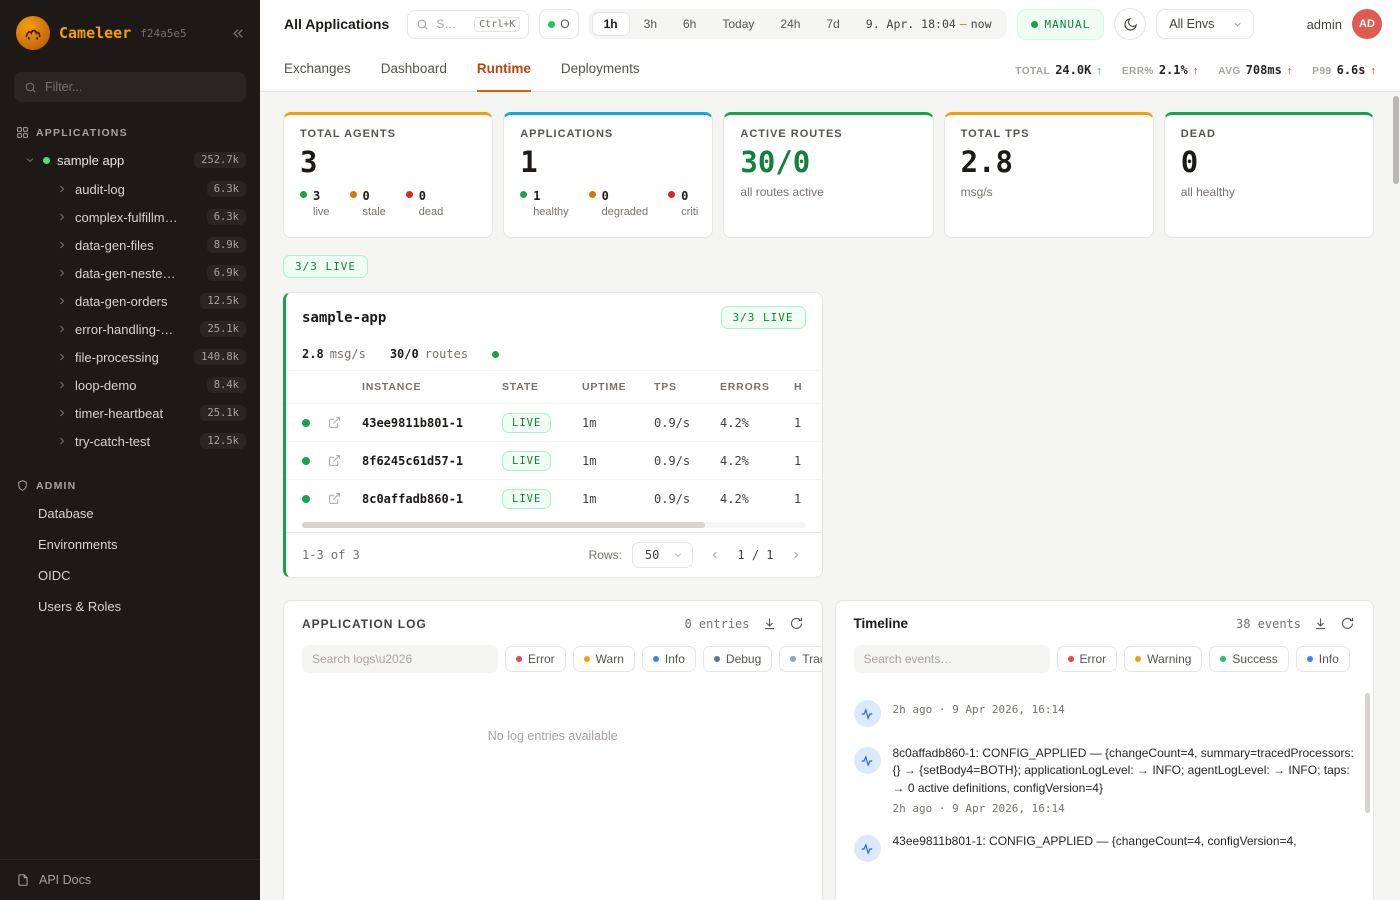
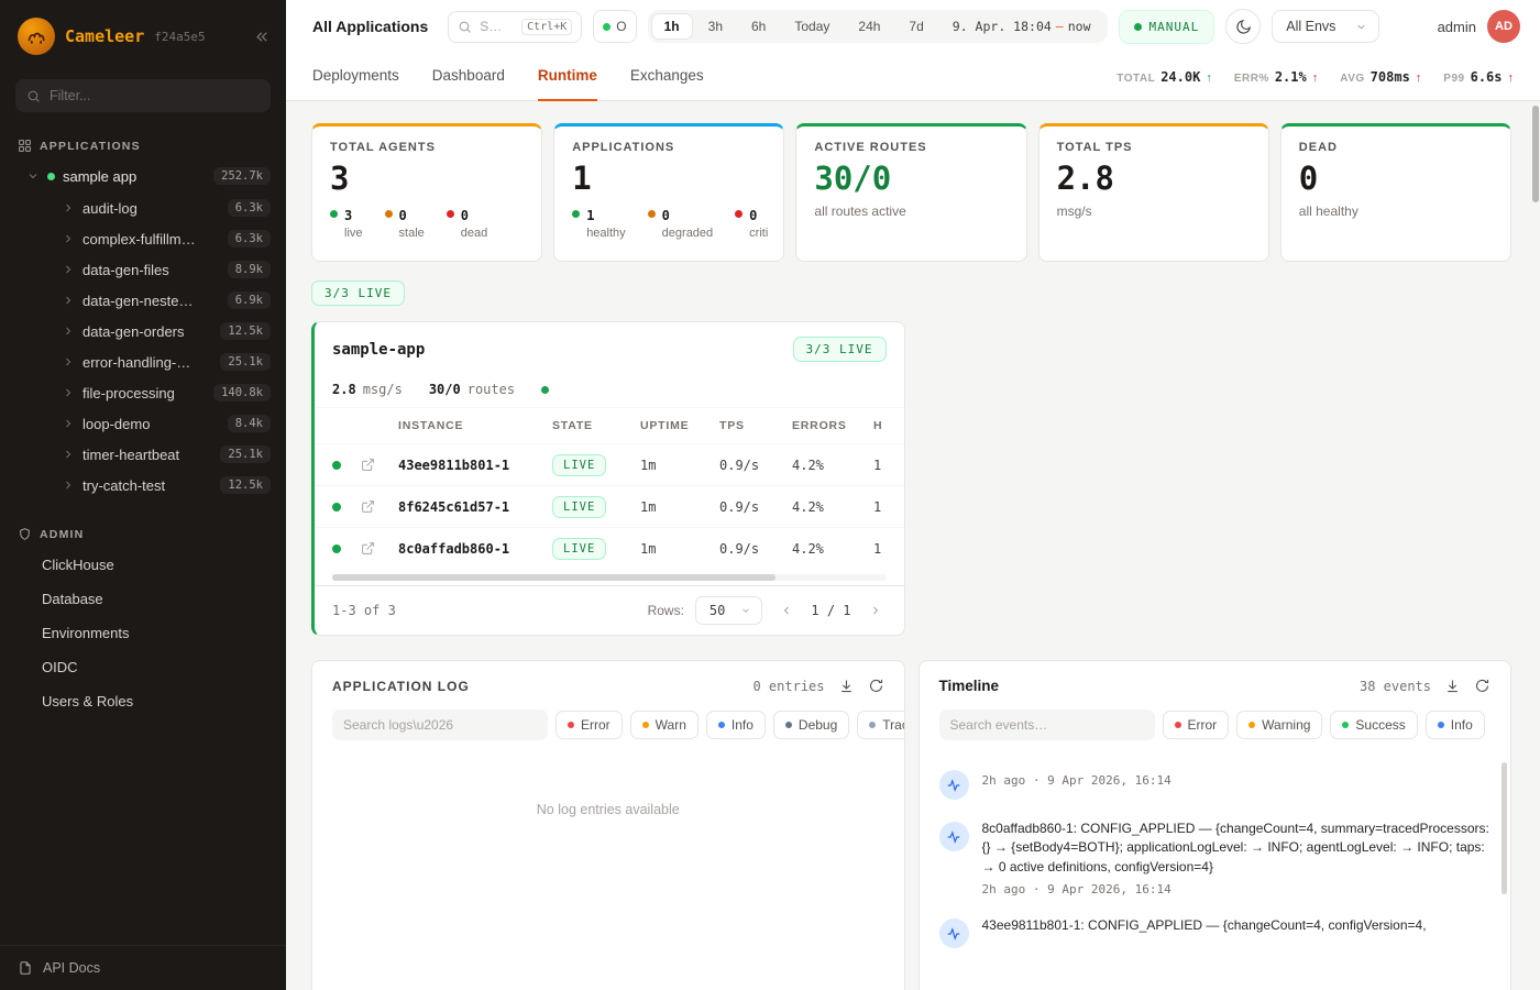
  Cameleer
  f24a5e5
  Filter...
  APPLICATIONS
  sample app
  252.7k
  audit-log
  6.3k
  complex-fulfillm…
  6.3k
  data-gen-files
  8.9k
  data-gen-neste…
  6.9k
  data-gen-orders
  12.5k
  error-handling-…
  25.1k
  file-processing
  140.8k
  loop-demo
  8.4k
  timer-heartbeat
  25.1k
  try-catch-test
  12.5k
  ADMIN
+ ClickHouse
  Database
  Environments
  OIDC
  Users & Roles
  API Docs
  All Applications
  S…
  Ctrl+K
  O
  1h
  3h
  6h
  Today
  24h
  7d
  9. Apr. 18:04 — now
  MANUAL
  All Envs
  admin
  AD
- Exchanges
+ Deployments
  Dashboard
  Runtime
- Deployments
+ Exchanges
  TOTAL
  24.0K
  ↑
  ERR%
  2.1%
  ↑
  AVG
  708ms
  ↑
  P99
  6.6s
  ↑
  TOTAL AGENTS
  3
  3
  live
  0
  stale
  0
  dead
  APPLICATIONS
  1
  1
  healthy
  0
  degraded
  0
  criti
  ACTIVE ROUTES
  30/0
  all routes active
  TOTAL TPS
  2.8
  msg/s
  DEAD
  0
  all healthy
  3/3 LIVE
  sample-app
  3/3 LIVE
  2.8
  msg/s
  30/0
  routes
  INSTANCE
  STATE
  UPTIME
  TPS
  ERRORS
  H
  43ee9811b801-1
  LIVE
  1m
  0.9/s
  4.2%
  1
  8f6245c61d57-1
  LIVE
  1m
  0.9/s
  4.2%
  1
  8c0affadb860-1
  LIVE
  1m
  0.9/s
  4.2%
  1
  1-3 of 3
  Rows:
  50
  1 / 1
  APPLICATION LOG
  0 entries
  Search logs\u2026
  Error
  Warn
  Info
  Debug
  No log entries available
  Timeline
  38 events
  Search events…
  Error
  Warning
  Success
  Info
  2h ago · 9 Apr 2026, 16:14
  8c0affadb860-1: CONFIG_APPLIED — {changeCount=4, summary=tracedProcessors: {} → {setBody4=BOTH}; applicationLogLevel: → INFO; agentLogLevel: → INFO; taps: → 0 active definitions, configVersion=4}
  2h ago · 9 Apr 2026, 16:14
  43ee9811b801-1: CONFIG_APPLIED — {changeCount=4, configVersion=4,
